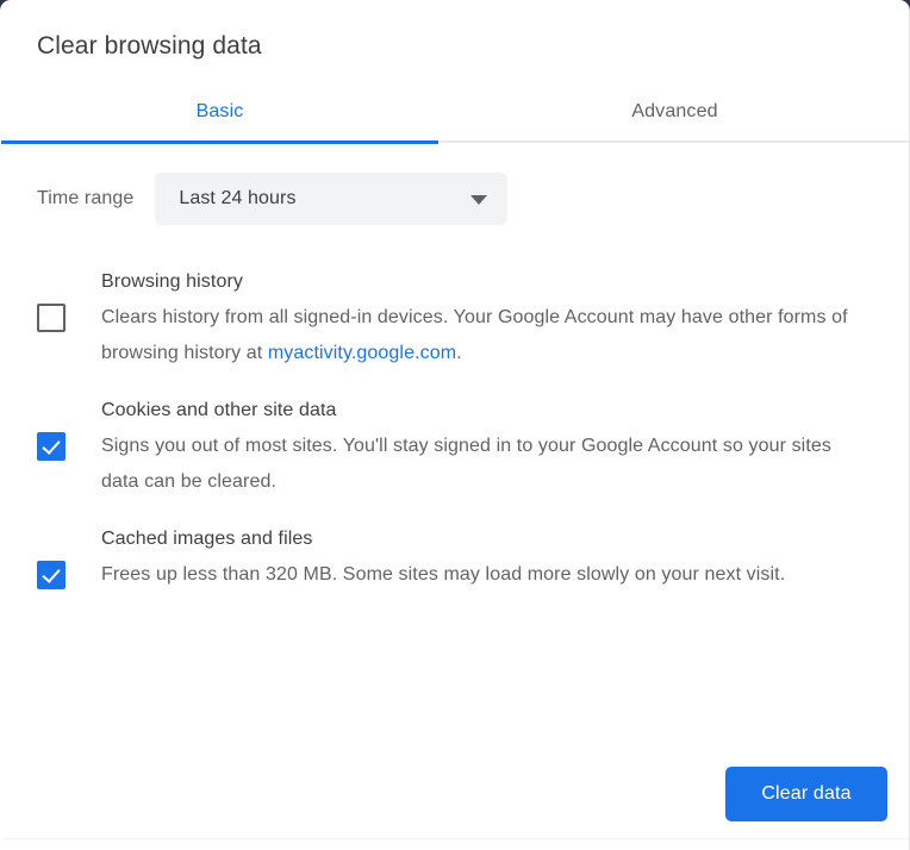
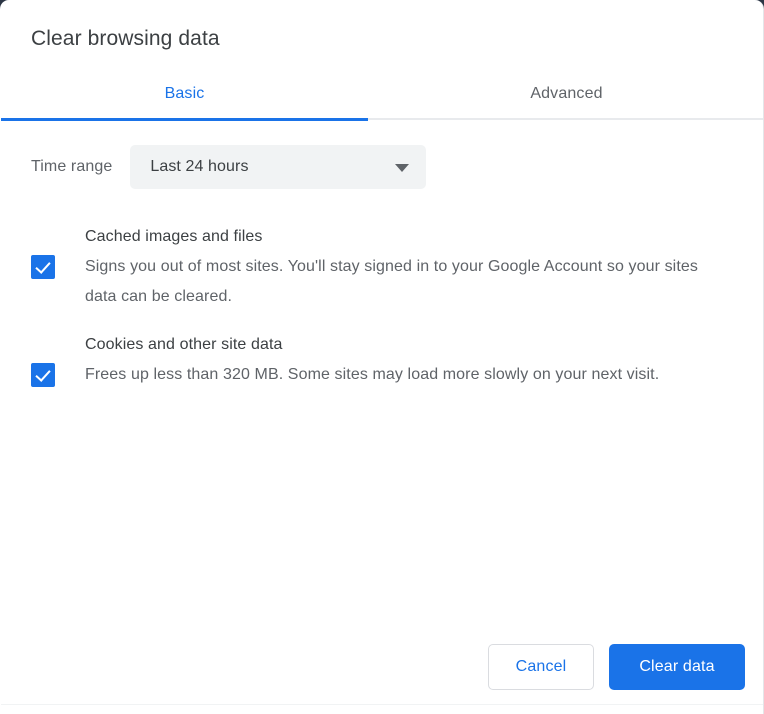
  Clear browsing data
  Basic
  Advanced
  Time range
  Last 24 hours
- Browsing history
- Clears history from all signed-in devices. Your Google Account may have other forms of browsing history at myactivity.google.com.
- Cookies and other site data
+ Cached images and files
  Signs you out of most sites. You'll stay signed in to your Google Account so your sites data can be cleared.
- Cached images and files
+ Cookies and other site data
  Frees up less than 320 MB. Some sites may load more slowly on your next visit.
+ Cancel
  Clear data
